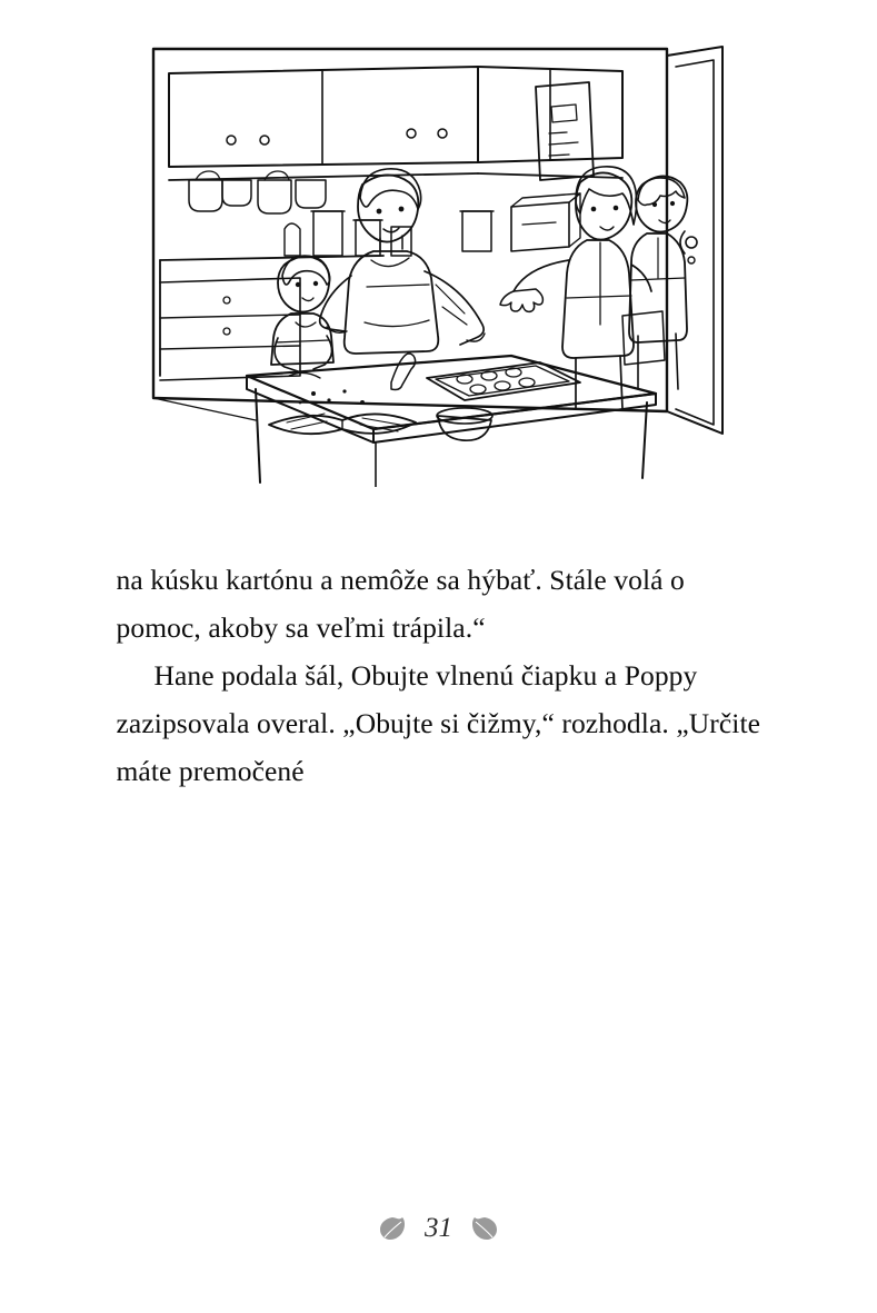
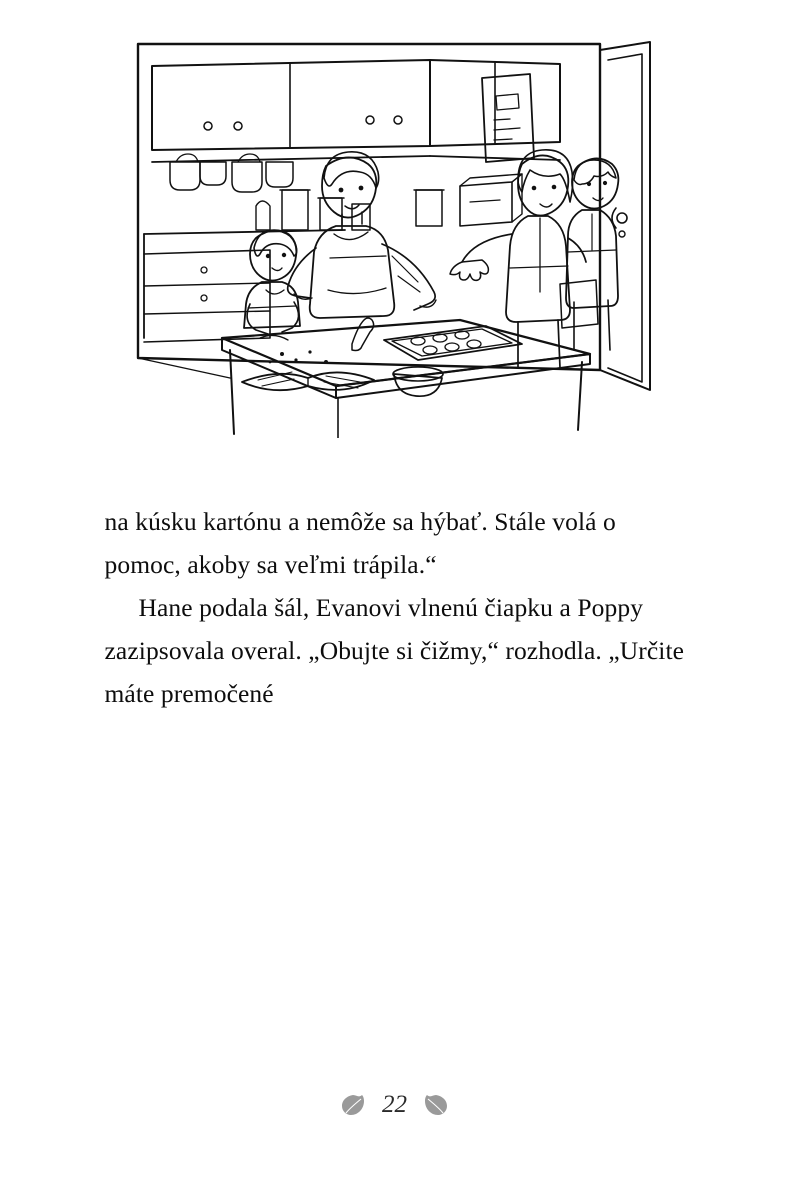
  na kúsku kartónu a nemôže sa hýbať. Stále volá o pomoc, akoby sa veľmi trápila.“
- Hane podala šál, Obujte vlnenú čiapku a Poppy zazipsovala overal. „Obujte si čižmy,“ rozhodla. „Určite máte premočené
+ Hane podala šál, Evanovi vlnenú čiapku a Poppy zazipsovala overal. „Obujte si čižmy,“ rozhodla. „Určite máte premočené
- 31
+ 22
